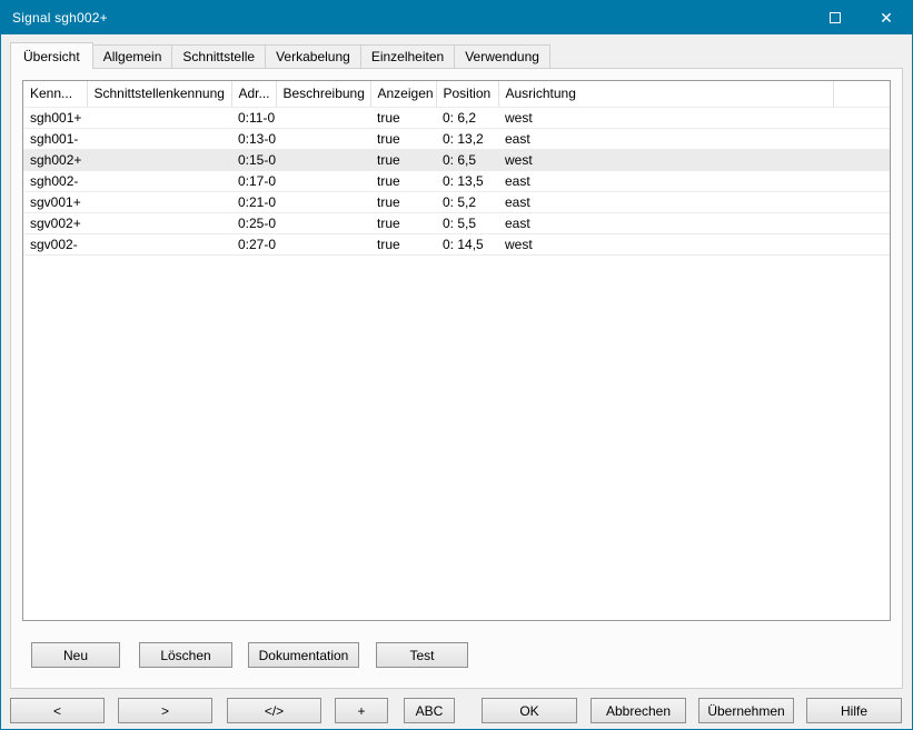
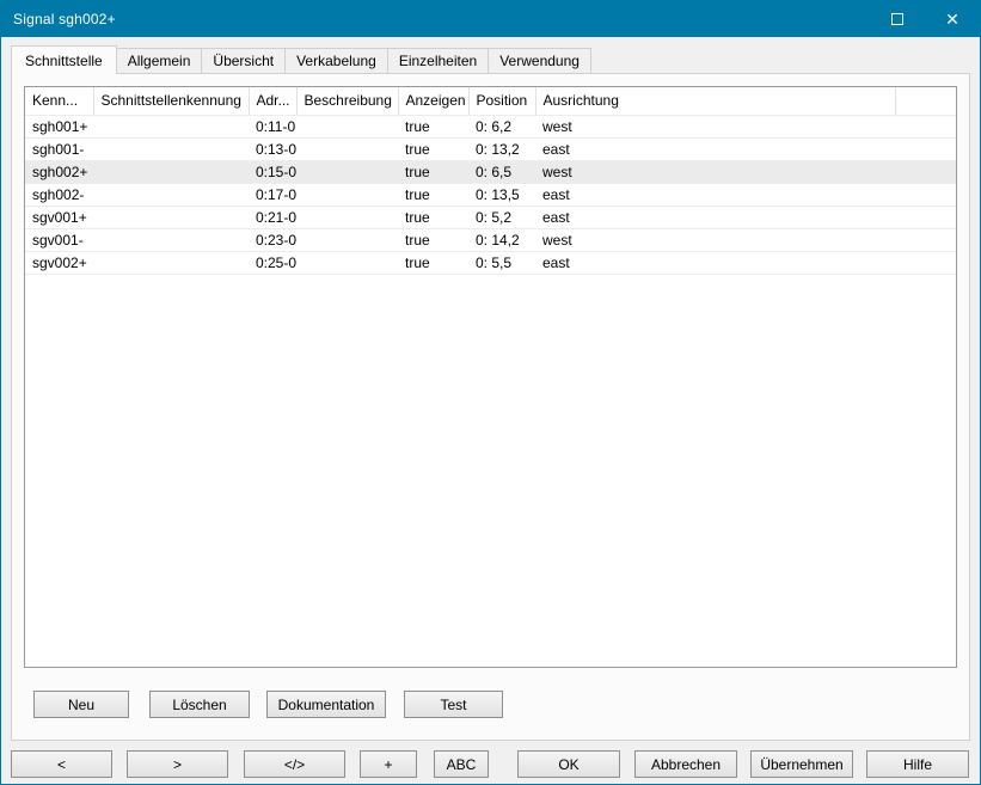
  Signal sgh002+
  ✕
- Übersicht
+ Schnittstelle
  Allgemein
- Schnittstelle
+ Übersicht
  Verkabelung
  Einzelheiten
  Verwendung
  Kenn...	Schnittstellenkennung	Adr...	Beschreibung	Anzeigen	Position	Ausrichtung
  sgh001+		0:11-0		true	0: 6,2	west
  sgh001-		0:13-0		true	0: 13,2	east
  sgh002+		0:15-0		true	0: 6,5	west
  sgh002-		0:17-0		true	0: 13,5	east
  sgv001+		0:21-0		true	0: 5,2	east
+ sgv001-		0:23-0		true	0: 14,2	west
  sgv002+		0:25-0		true	0: 5,5	east
- sgv002-		0:27-0		true	0: 14,5	west
  Neu
  Löschen
  Dokumentation
  Test
  <
  >
  </>
  +
  ABC
  OK
  Abbrechen
  Übernehmen
  Hilfe
